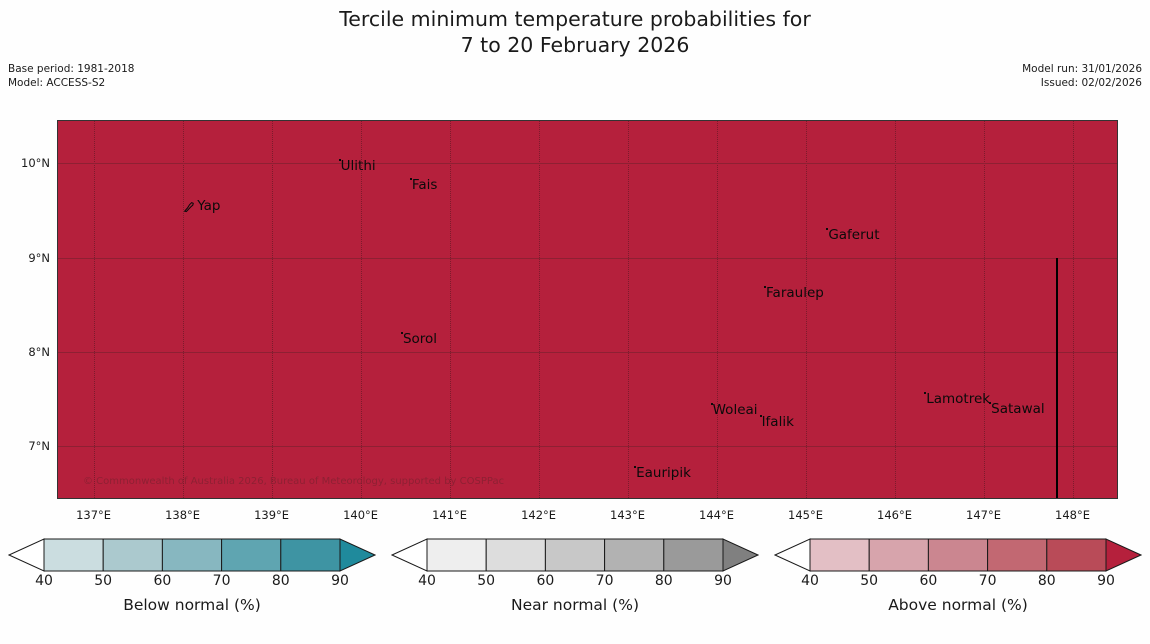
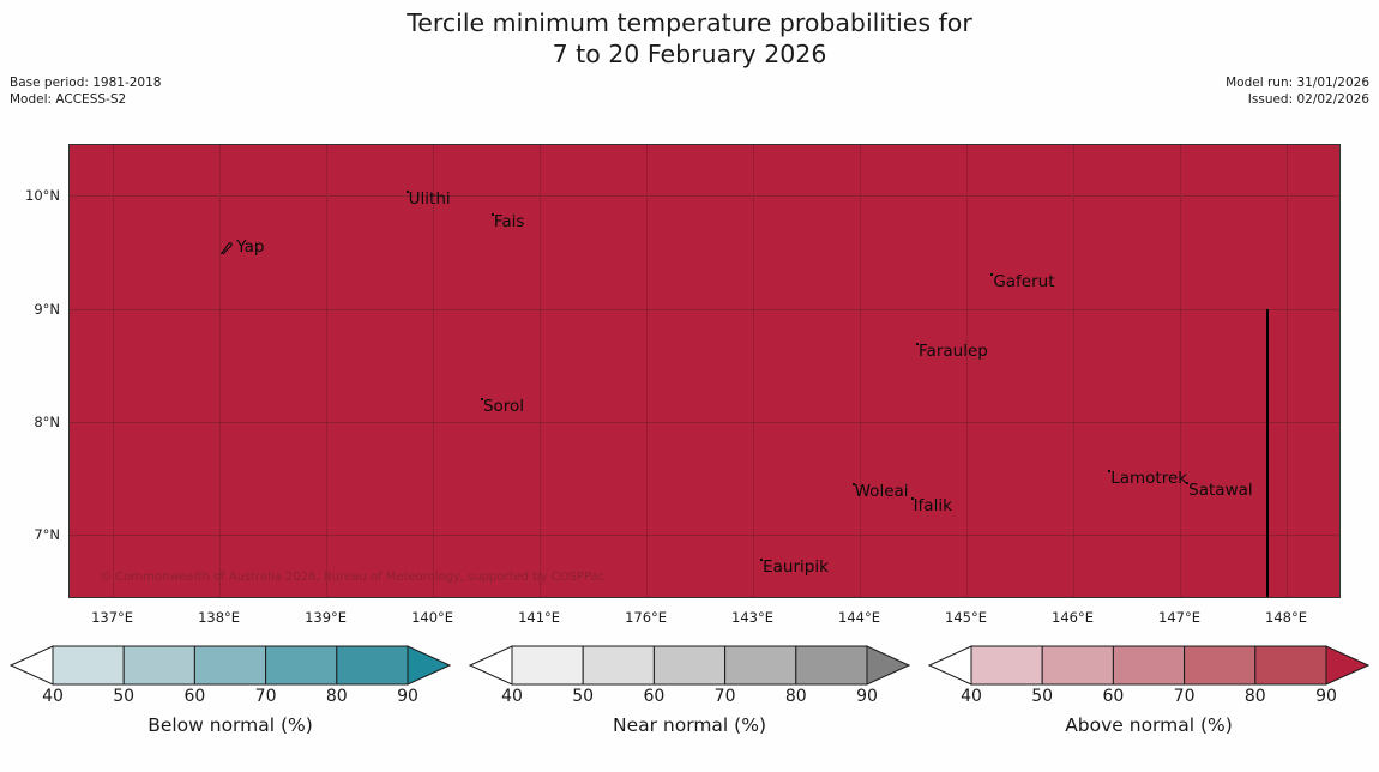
  Tercile minimum temperature probabilities for
  7 to 20 February 2026
  Base period: 1981-2018
  Model: ACCESS-S2
  Model run: 31/01/2026
  Issued: 02/02/2026
  Yap
  Ulithi
  Fais
  Sorol
  Gaferut
  Faraulep
  Woleai
  Ifalik
  Lamotrek
  Satawal
  Eauripik
  © Commonwealth of Australia 2026, Bureau of Meteorology, supported by COSPPac
  10°N
  9°N
  8°N
  7°N
  137°E
  138°E
  139°E
  140°E
  141°E
- 142°E
+ 176°E
  143°E
  144°E
  145°E
  146°E
  147°E
  148°E
  40
  50
  60
  70
  80
  90
  Below normal (%)
  40
  50
  60
  70
  80
  90
  Near normal (%)
  40
  50
  60
  70
  80
  90
  Above normal (%)
